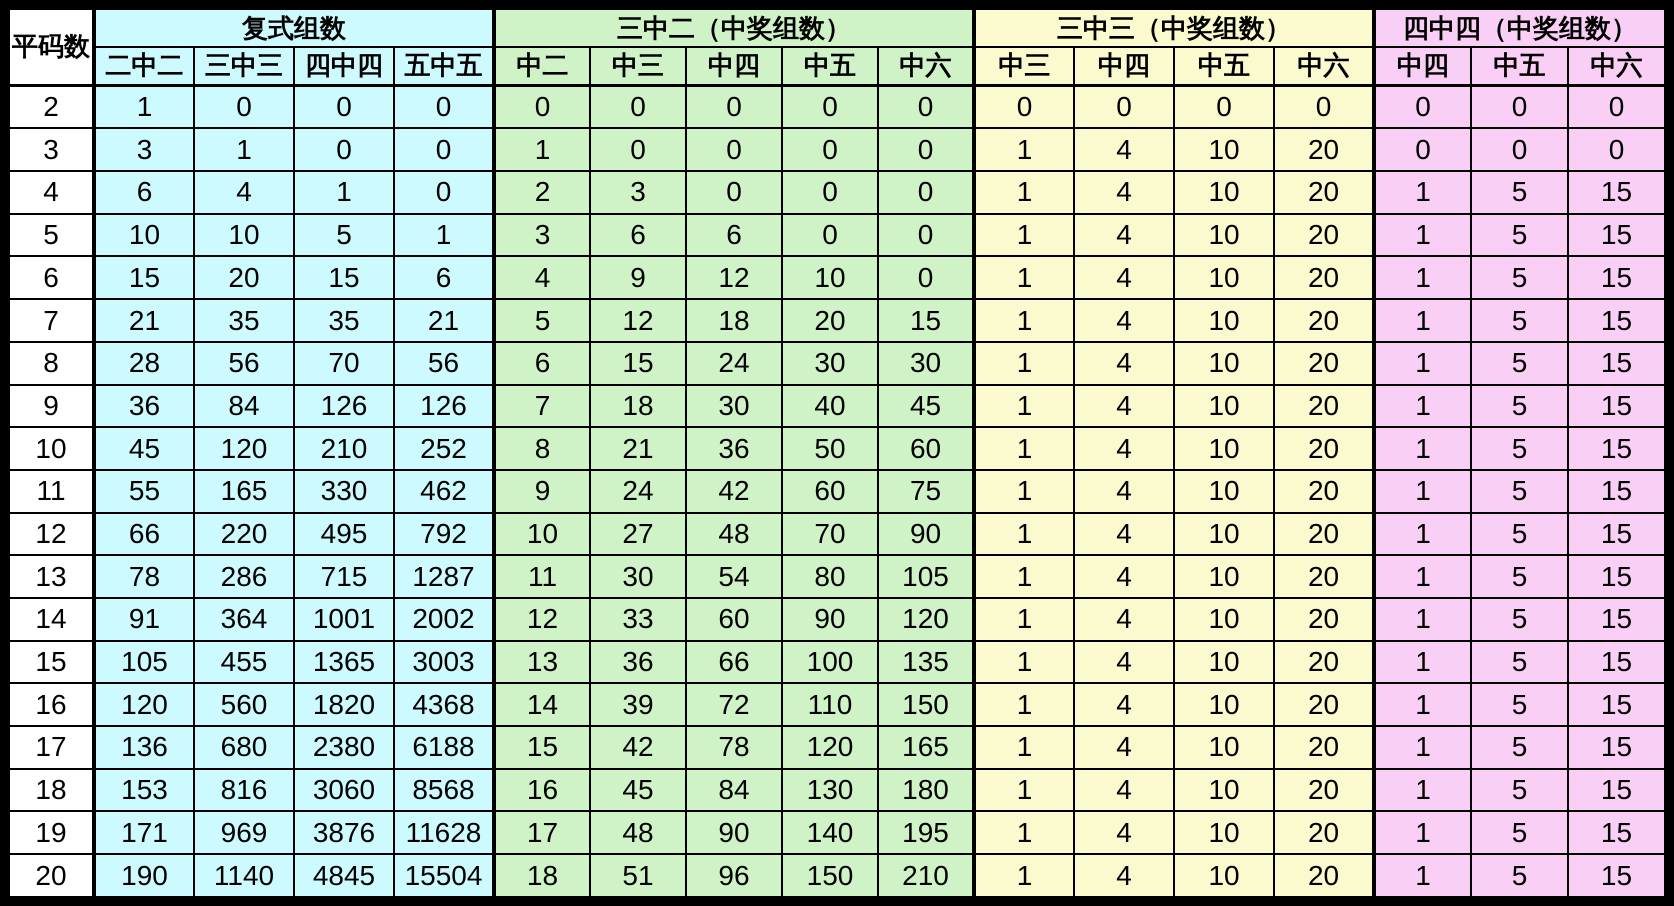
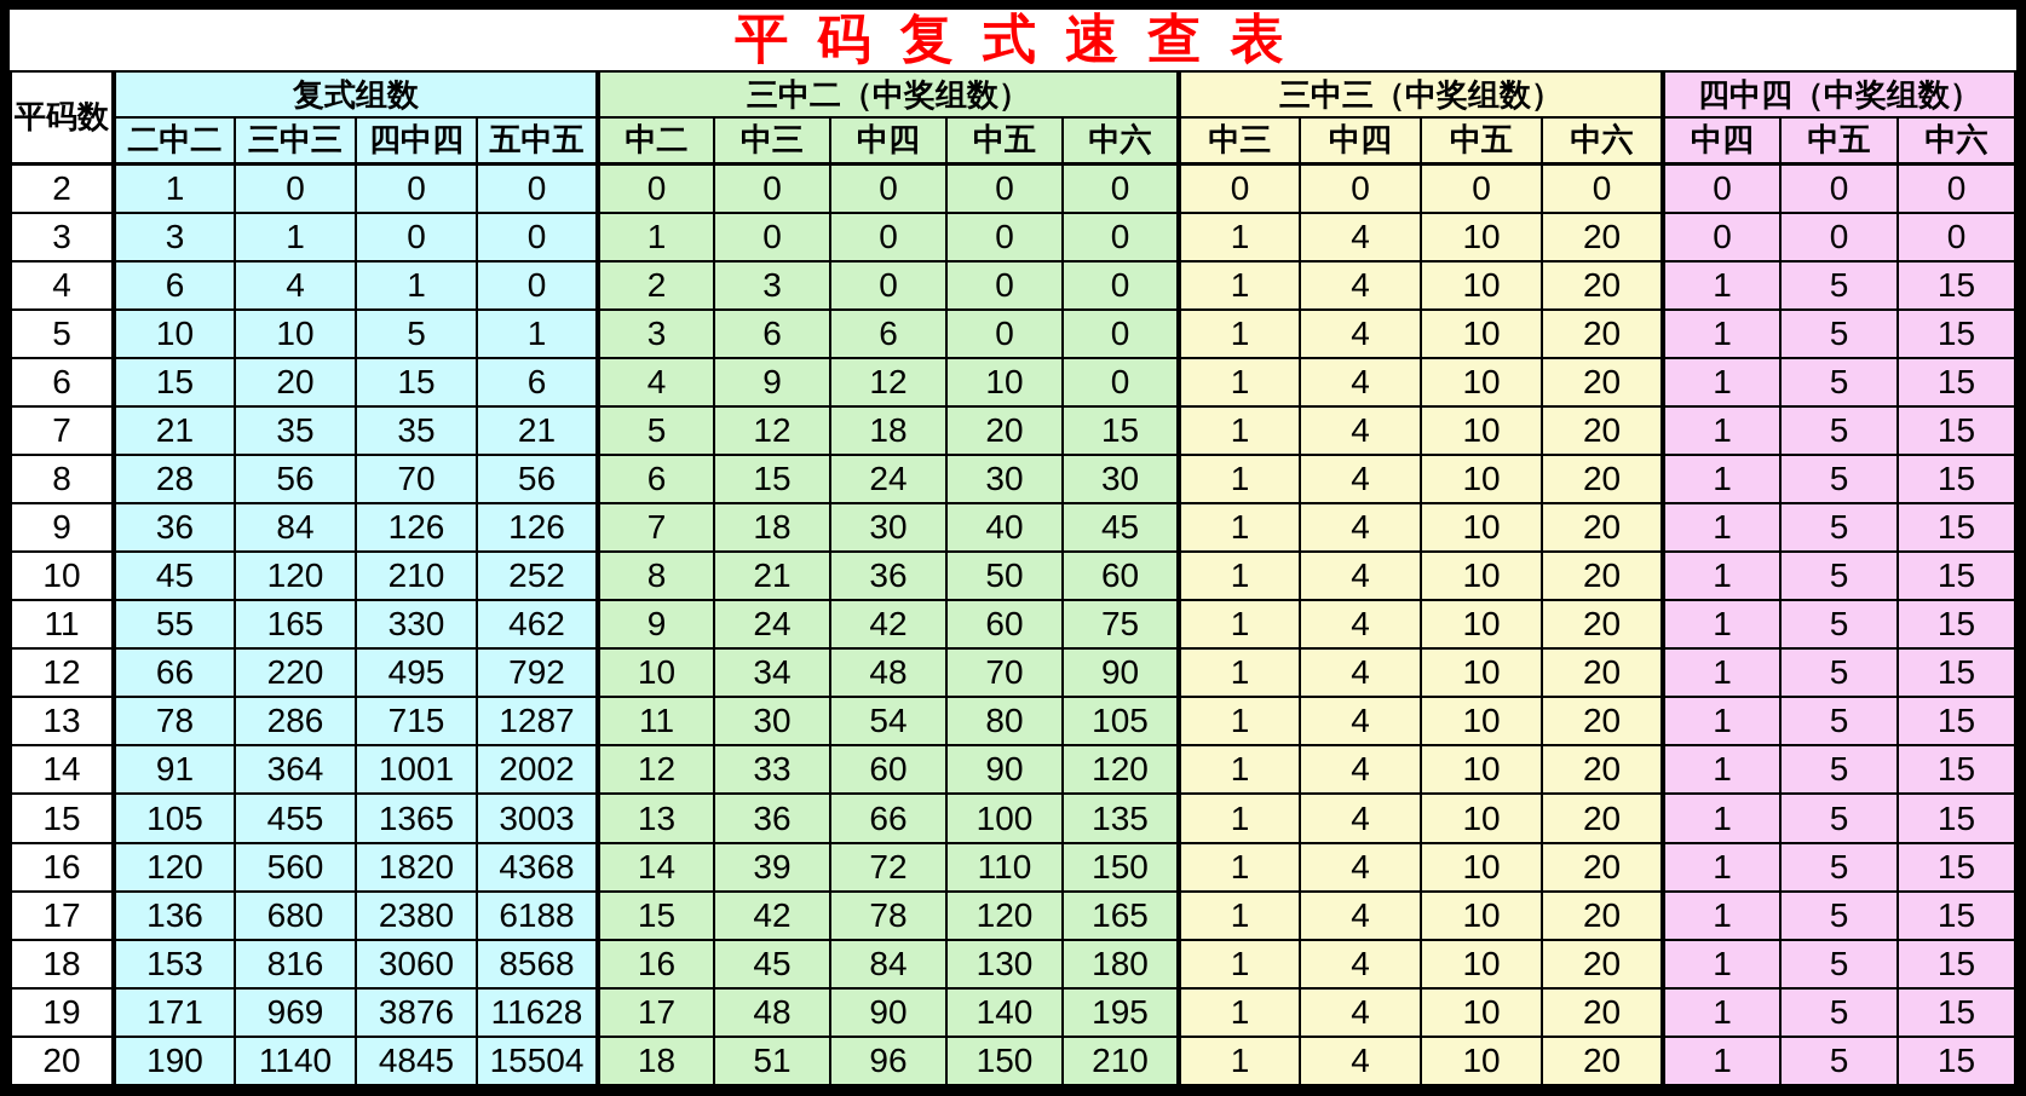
+ 平 码 复 式 速 查 表
  平码数	复式组数	三中二（中奖组数）	三中三（中奖组数）	四中四（中奖组数）
  二中二	三中三	四中四	五中五	中二	中三	中四	中五	中六	中三	中四	中五	中六	中四	中五	中六
  2	1	0	0	0	0	0	0	0	0	0	0	0	0	0	0	0
  3	3	1	0	0	1	0	0	0	0	1	4	10	20	0	0	0
  4	6	4	1	0	2	3	0	0	0	1	4	10	20	1	5	15
  5	10	10	5	1	3	6	6	0	0	1	4	10	20	1	5	15
  6	15	20	15	6	4	9	12	10	0	1	4	10	20	1	5	15
  7	21	35	35	21	5	12	18	20	15	1	4	10	20	1	5	15
  8	28	56	70	56	6	15	24	30	30	1	4	10	20	1	5	15
  9	36	84	126	126	7	18	30	40	45	1	4	10	20	1	5	15
  10	45	120	210	252	8	21	36	50	60	1	4	10	20	1	5	15
  11	55	165	330	462	9	24	42	60	75	1	4	10	20	1	5	15
- 12	66	220	495	792	10	27	48	70	90	1	4	10	20	1	5	15
+ 12	66	220	495	792	10	34	48	70	90	1	4	10	20	1	5	15
  13	78	286	715	1287	11	30	54	80	105	1	4	10	20	1	5	15
  14	91	364	1001	2002	12	33	60	90	120	1	4	10	20	1	5	15
  15	105	455	1365	3003	13	36	66	100	135	1	4	10	20	1	5	15
  16	120	560	1820	4368	14	39	72	110	150	1	4	10	20	1	5	15
  17	136	680	2380	6188	15	42	78	120	165	1	4	10	20	1	5	15
  18	153	816	3060	8568	16	45	84	130	180	1	4	10	20	1	5	15
  19	171	969	3876	11628	17	48	90	140	195	1	4	10	20	1	5	15
  20	190	1140	4845	15504	18	51	96	150	210	1	4	10	20	1	5	15
